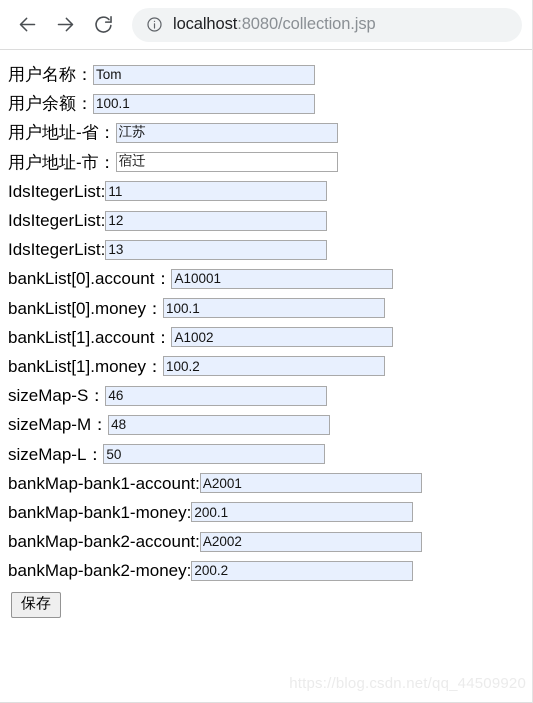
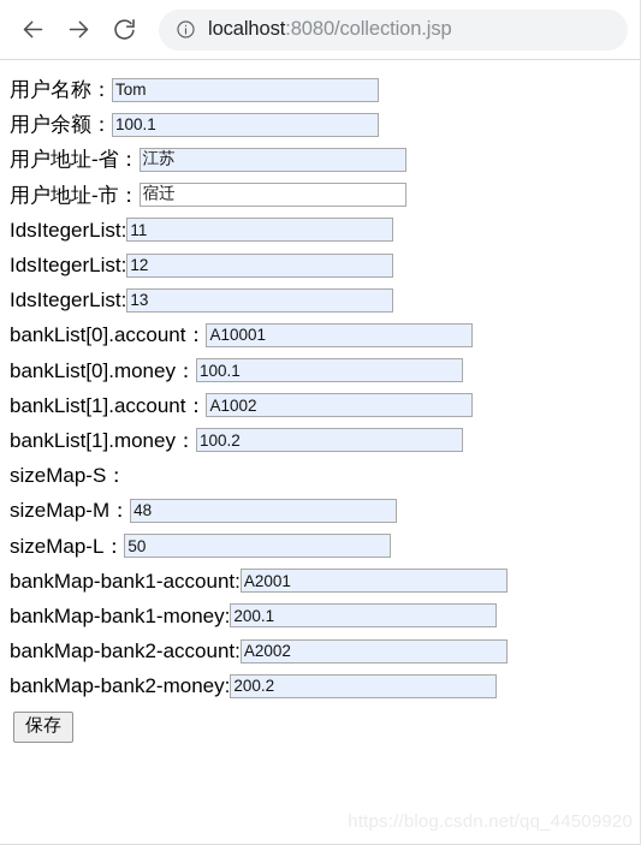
  localhost:8080/collection.jsp
  用户名称：
  Tom
  用户余额：
  100.1
  用户地址-省：
  江苏
  用户地址-市：
  宿迁
  IdsItegerList:
  11
  IdsItegerList:
  12
  IdsItegerList:
  13
  bankList[0].account：
  A10001
  bankList[0].money：
  100.1
  bankList[1].account：
  A1002
  bankList[1].money：
  100.2
  sizeMap-S：
- 46
  sizeMap-M：
  48
  sizeMap-L：
  50
  bankMap-bank1-account:
  A2001
  bankMap-bank1-money:
  200.1
  bankMap-bank2-account:
  A2002
  bankMap-bank2-money:
  200.2
  保存
